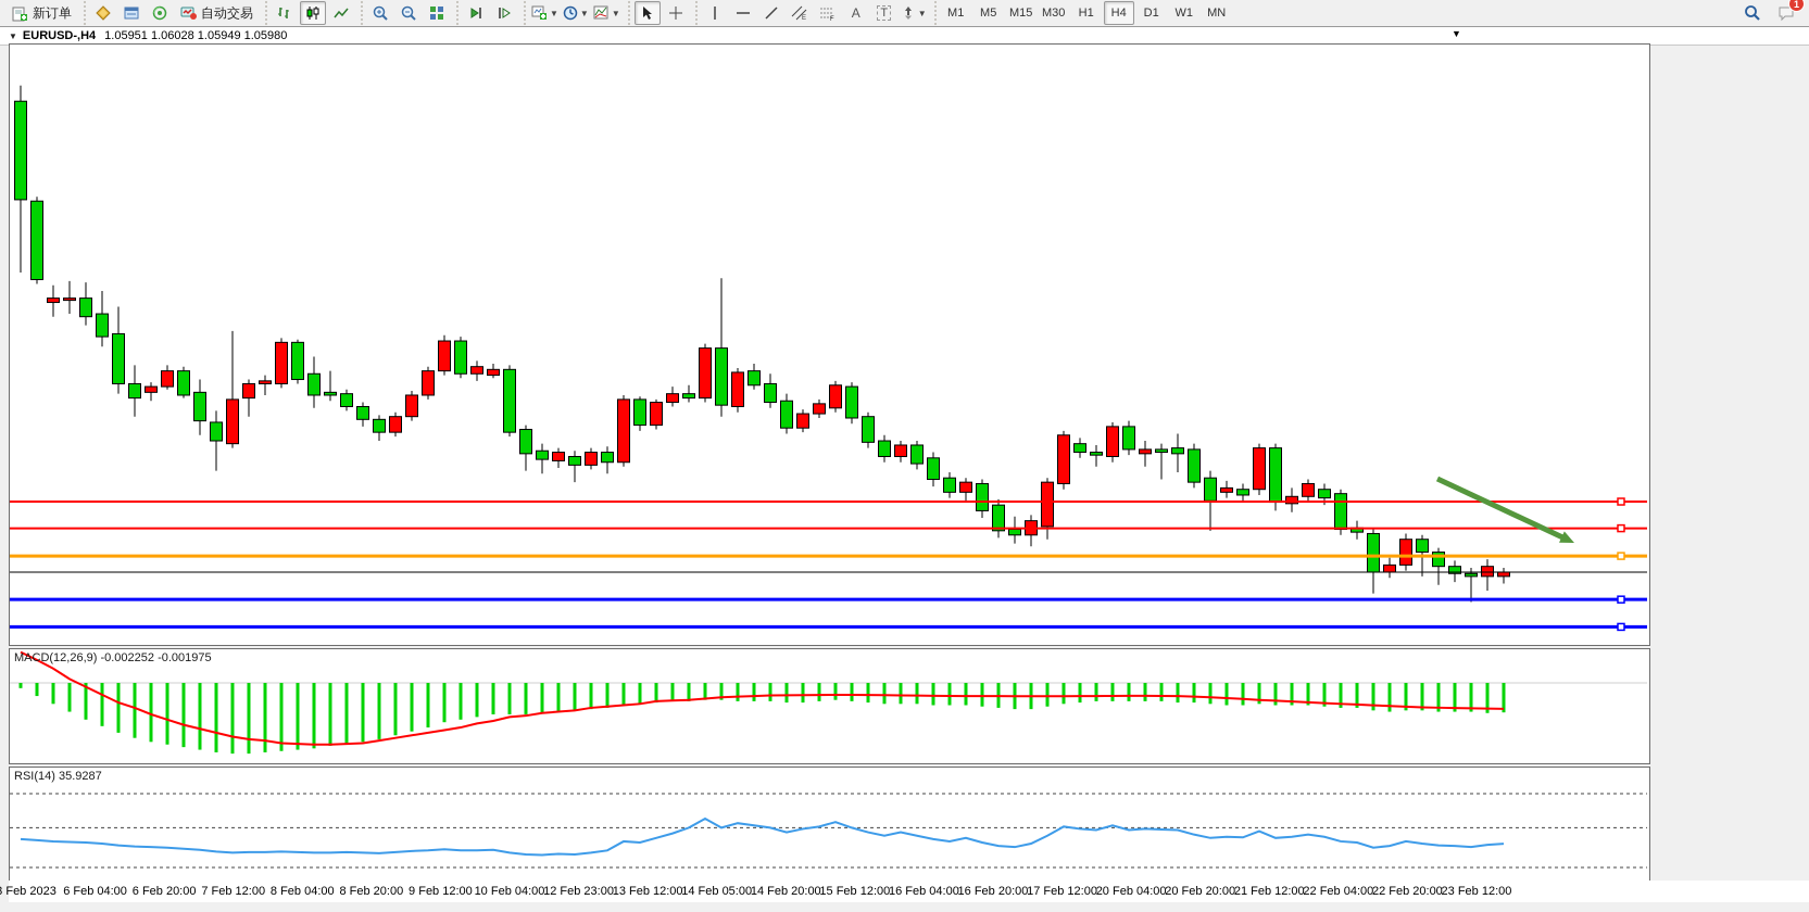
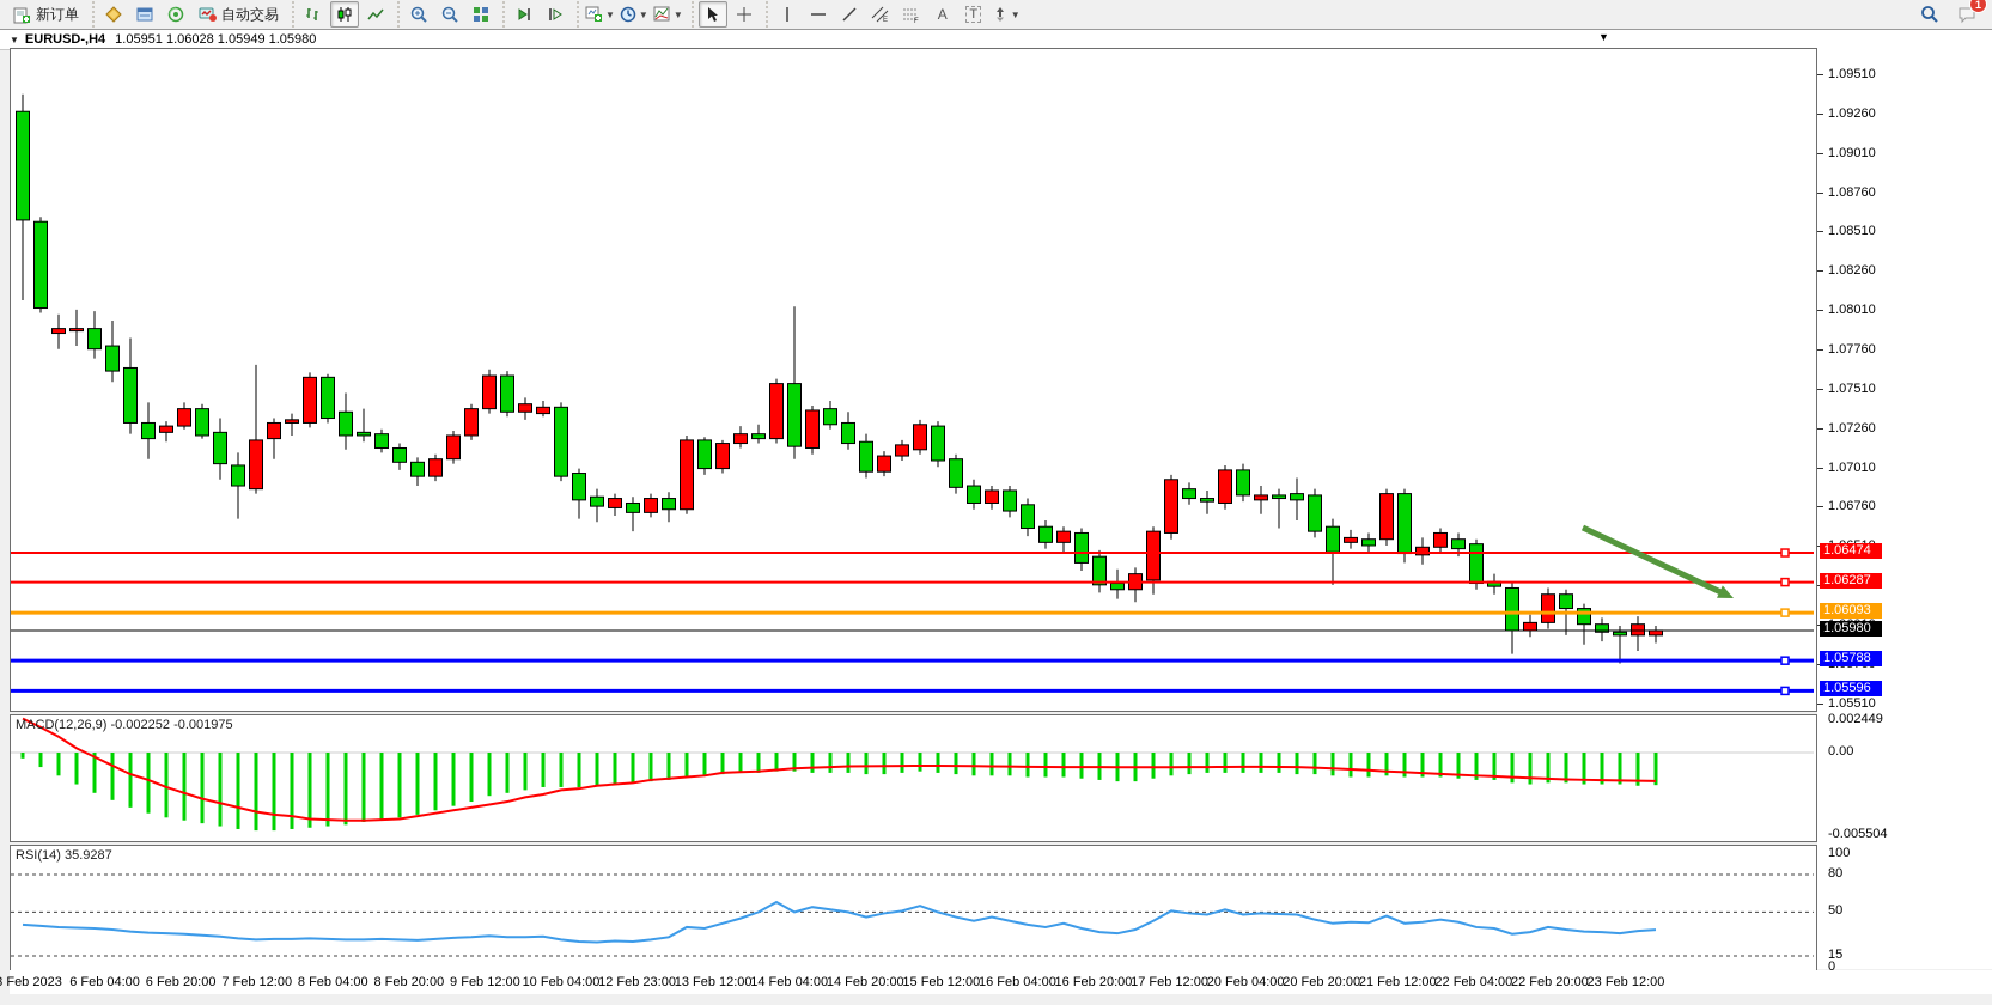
  新订单
  自动交易
  ▼
  ▼
  ▼
  A
  T
  ▼
- M1
- M5
- M15
- M30
- H1
- H4
- D1
- W1
- MN
  1
  ▼
  EURUSD-,H4
  1.05951 1.06028 1.05949 1.05980
  ▼
  MACD(12,26,9) -0.002252 -0.001975
  RSI(14) 35.9287
+ 1.09510
+ 1.09260
+ 1.09010
+ 1.08760
+ 1.08510
+ 1.08260
+ 1.08010
+ 1.07760
+ 1.07510
+ 1.07260
+ 1.07010
+ 1.06760
+ 1.05510
+ 1.06474
+ 1.06287
+ 1.06093
+ 1.05980
+ 1.05788
+ 1.05596
+ 0.002449
+ 0.00
+ -0.005504
+ 100
+ 80
+ 50
+ 15
+ 0
  Feb 2023
  6 Feb 04:00
  6 Feb 20:00
  7 Feb 12:00
  8 Feb 04:00
  8 Feb 20:00
  9 Feb 12:00
  10 Feb 04:00
  12 Feb 23:00
  13 Feb 12:00
- 14 Feb 05:00
+ 14 Feb 04:00
  14 Feb 20:00
  15 Feb 12:00
  16 Feb 04:00
  16 Feb 20:00
  17 Feb 12:00
  20 Feb 04:00
  20 Feb 20:00
  21 Feb 12:00
  22 Feb 04:00
  22 Feb 20:00
  23 Feb 12:00
